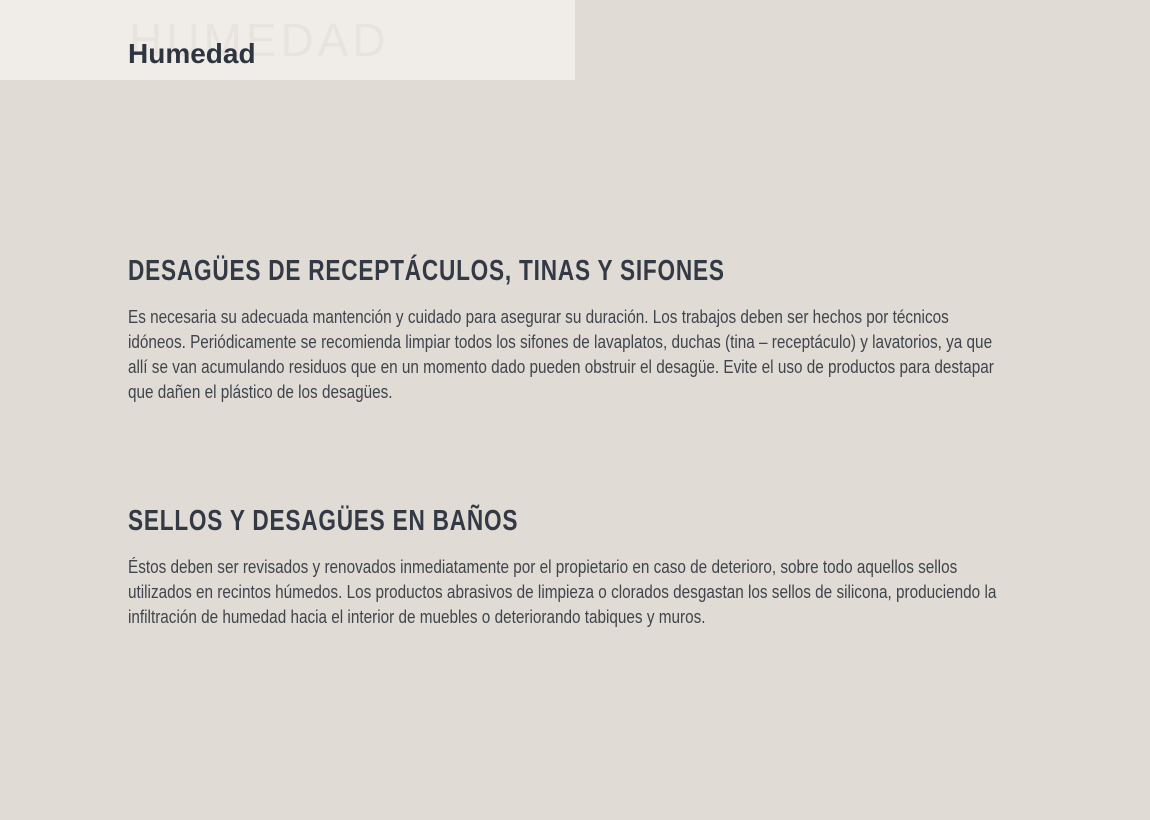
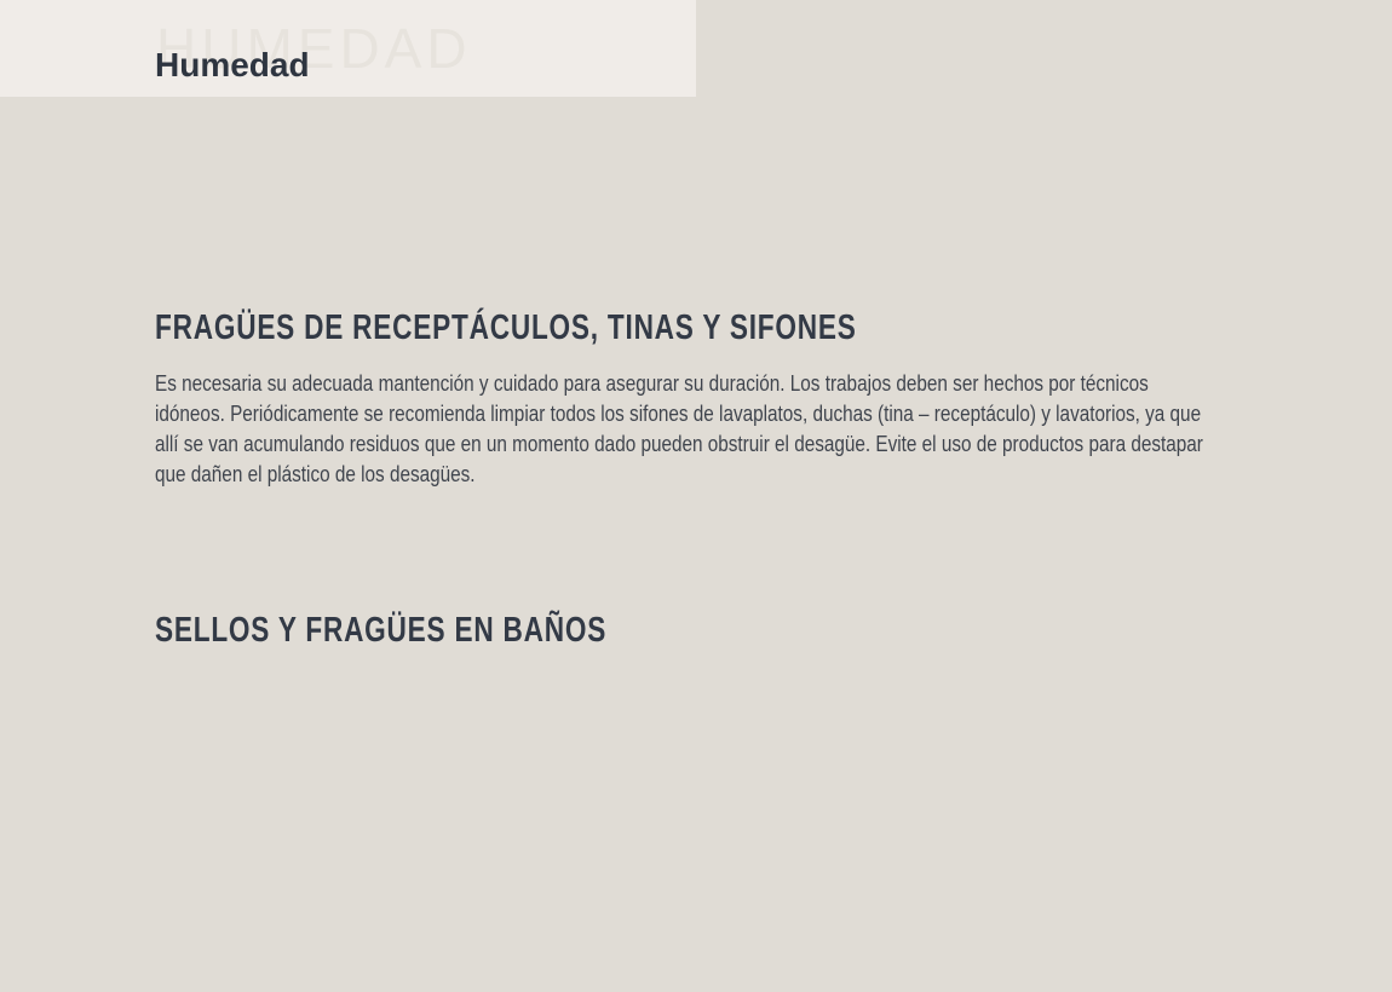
  HUMEDAD
  Humedad
- DESAGÜES DE RECEPTÁCULOS, TINAS Y SIFONES
+ FRAGÜES DE RECEPTÁCULOS, TINAS Y SIFONES
  Es necesaria su adecuada mantención y cuidado para asegurar su duración. Los trabajos deben ser hechos por técnicos idóneos. Periódicamente se recomienda limpiar todos los sifones de lavaplatos, duchas (tina – receptáculo) y lavatorios, ya que allí se van acumulando residuos que en un momento dado pueden obstruir el desagüe. Evite el uso de productos para destapar que dañen el plástico de los desagües.
- SELLOS Y DESAGÜES EN BAÑOS
+ SELLOS Y FRAGÜES EN BAÑOS
- Éstos deben ser revisados y renovados inmediatamente por el propietario en caso de deterioro, sobre todo aquellos sellos utilizados en recintos húmedos. Los productos abrasivos de limpieza o clorados desgastan los sellos de silicona, produciendo la infiltración de humedad hacia el interior de muebles o deteriorando tabiques y muros.
